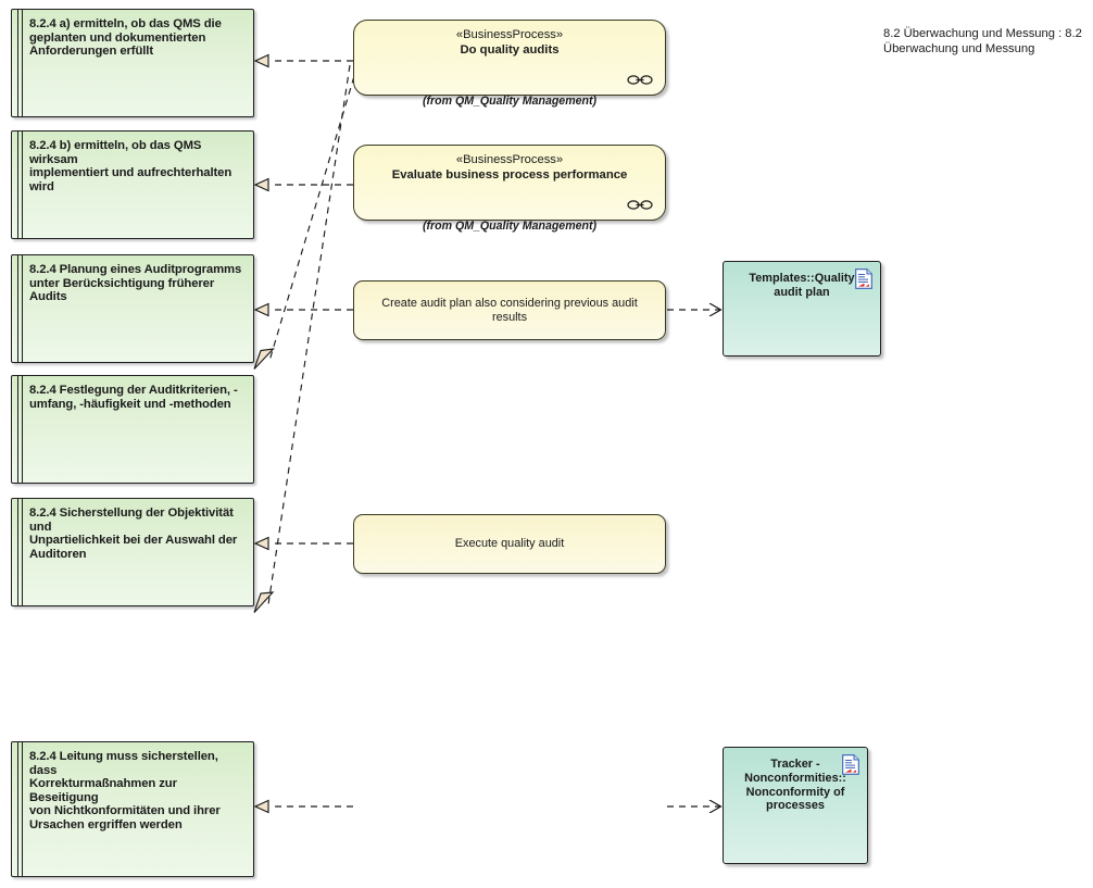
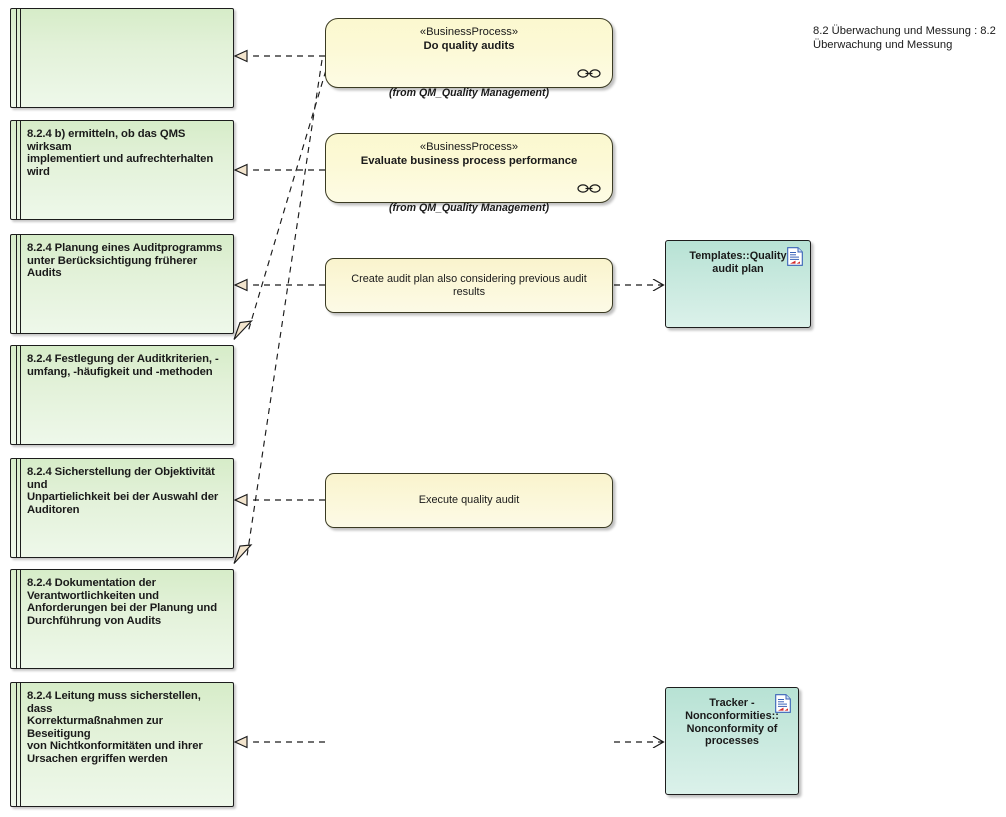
- 8.2.4 a) ermitteln, ob das QMS die
- geplanten und dokumentierten
- Anforderungen erfüllt
  8.2.4 b) ermitteln, ob das QMS wirksam
  implementiert und aufrechterhalten
  wird
  8.2.4 Planung eines Auditprogramms
  unter Berücksichtigung früherer Audits
  8.2.4 Festlegung der Auditkriterien, -
  umfang, -häufigkeit und -methoden
  8.2.4 Sicherstellung der Objektivität und
  Unpartielichkeit bei der Auswahl der
  Auditoren
+ 8.2.4 Dokumentation der
+ Verantwortlichkeiten und
+ Anforderungen bei der Planung und
+ Durchführung von Audits
  8.2.4 Leitung muss sicherstellen, dass
  Korrekturmaßnahmen zur Beseitigung
  von Nichtkonformitäten und ihrer
  Ursachen ergriffen werden
  «BusinessProcess»
  Do quality audits
  (from QM_Quality Management)
  «BusinessProcess»
  Evaluate business process performance
  (from QM_Quality Management)
  Create audit plan also considering previous audit results
  Execute quality audit
  Templates::Quality
  audit plan
  Tracker -
  Nonconformities::
  Nonconformity of
  processes
  8.2 Überwachung und Messung : 8.2
  Überwachung und Messung
